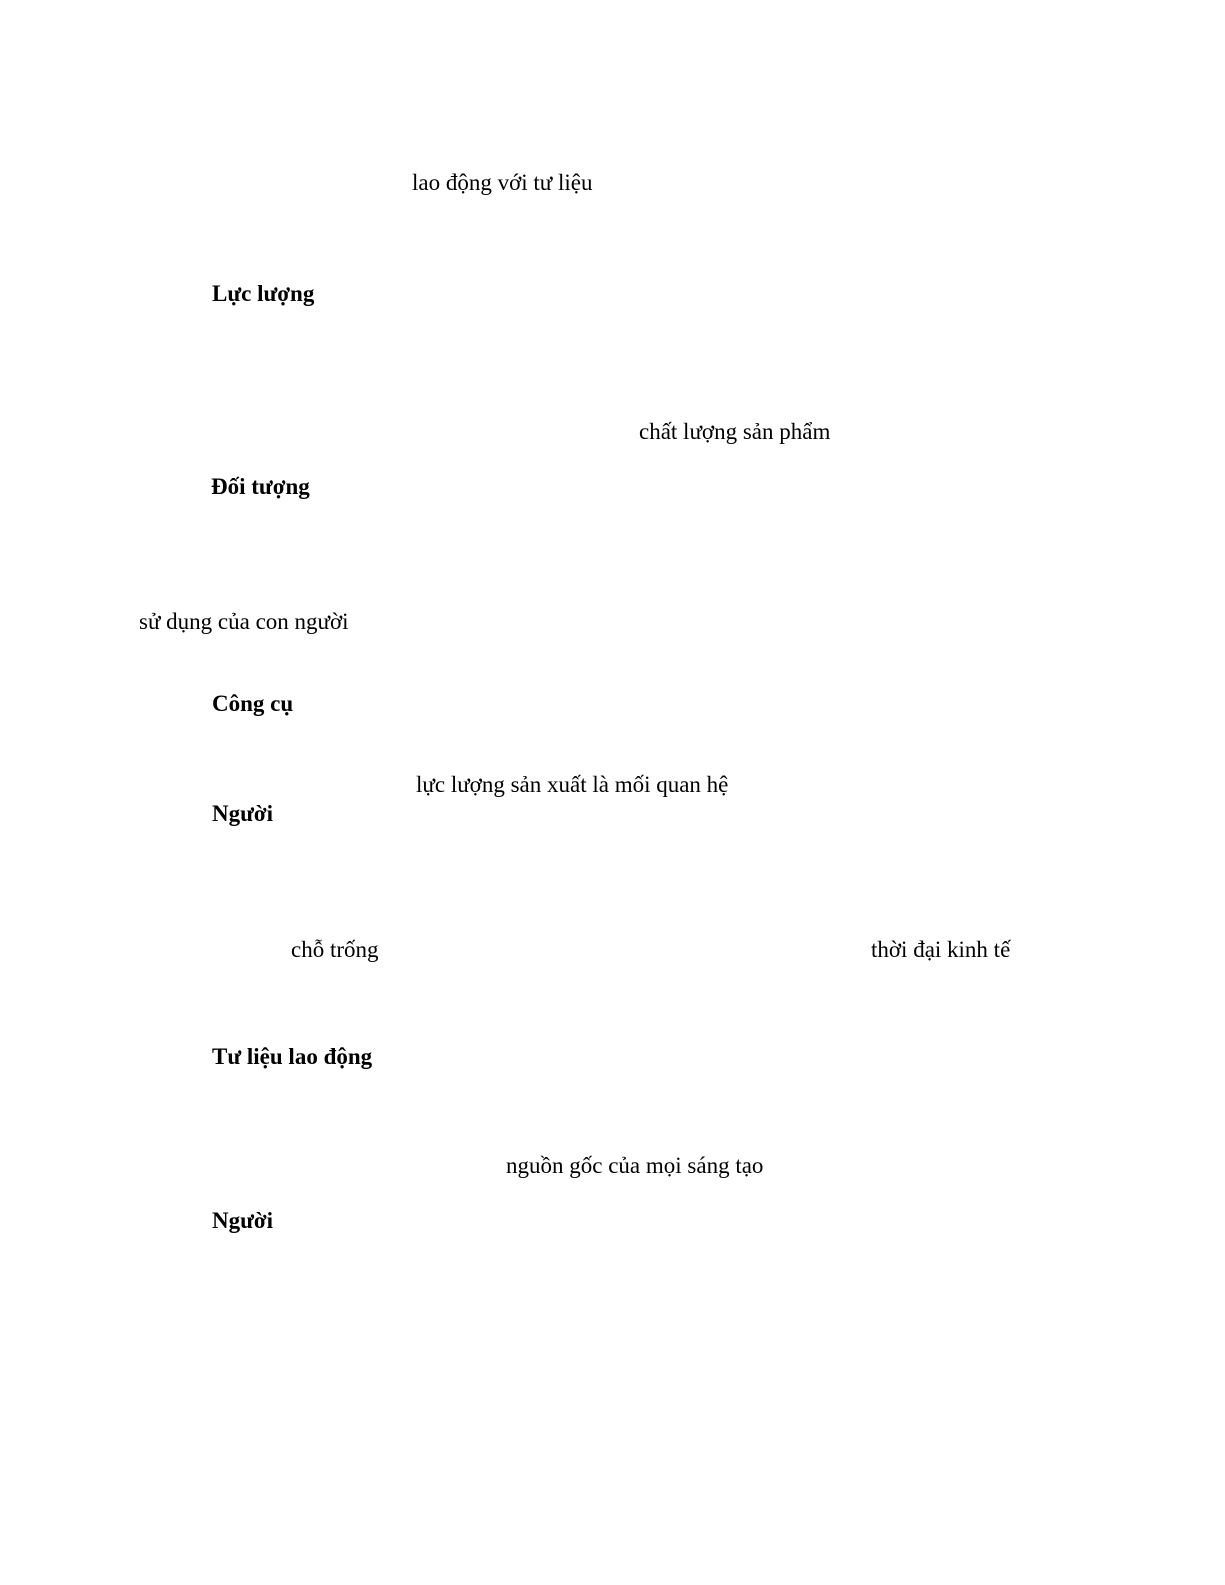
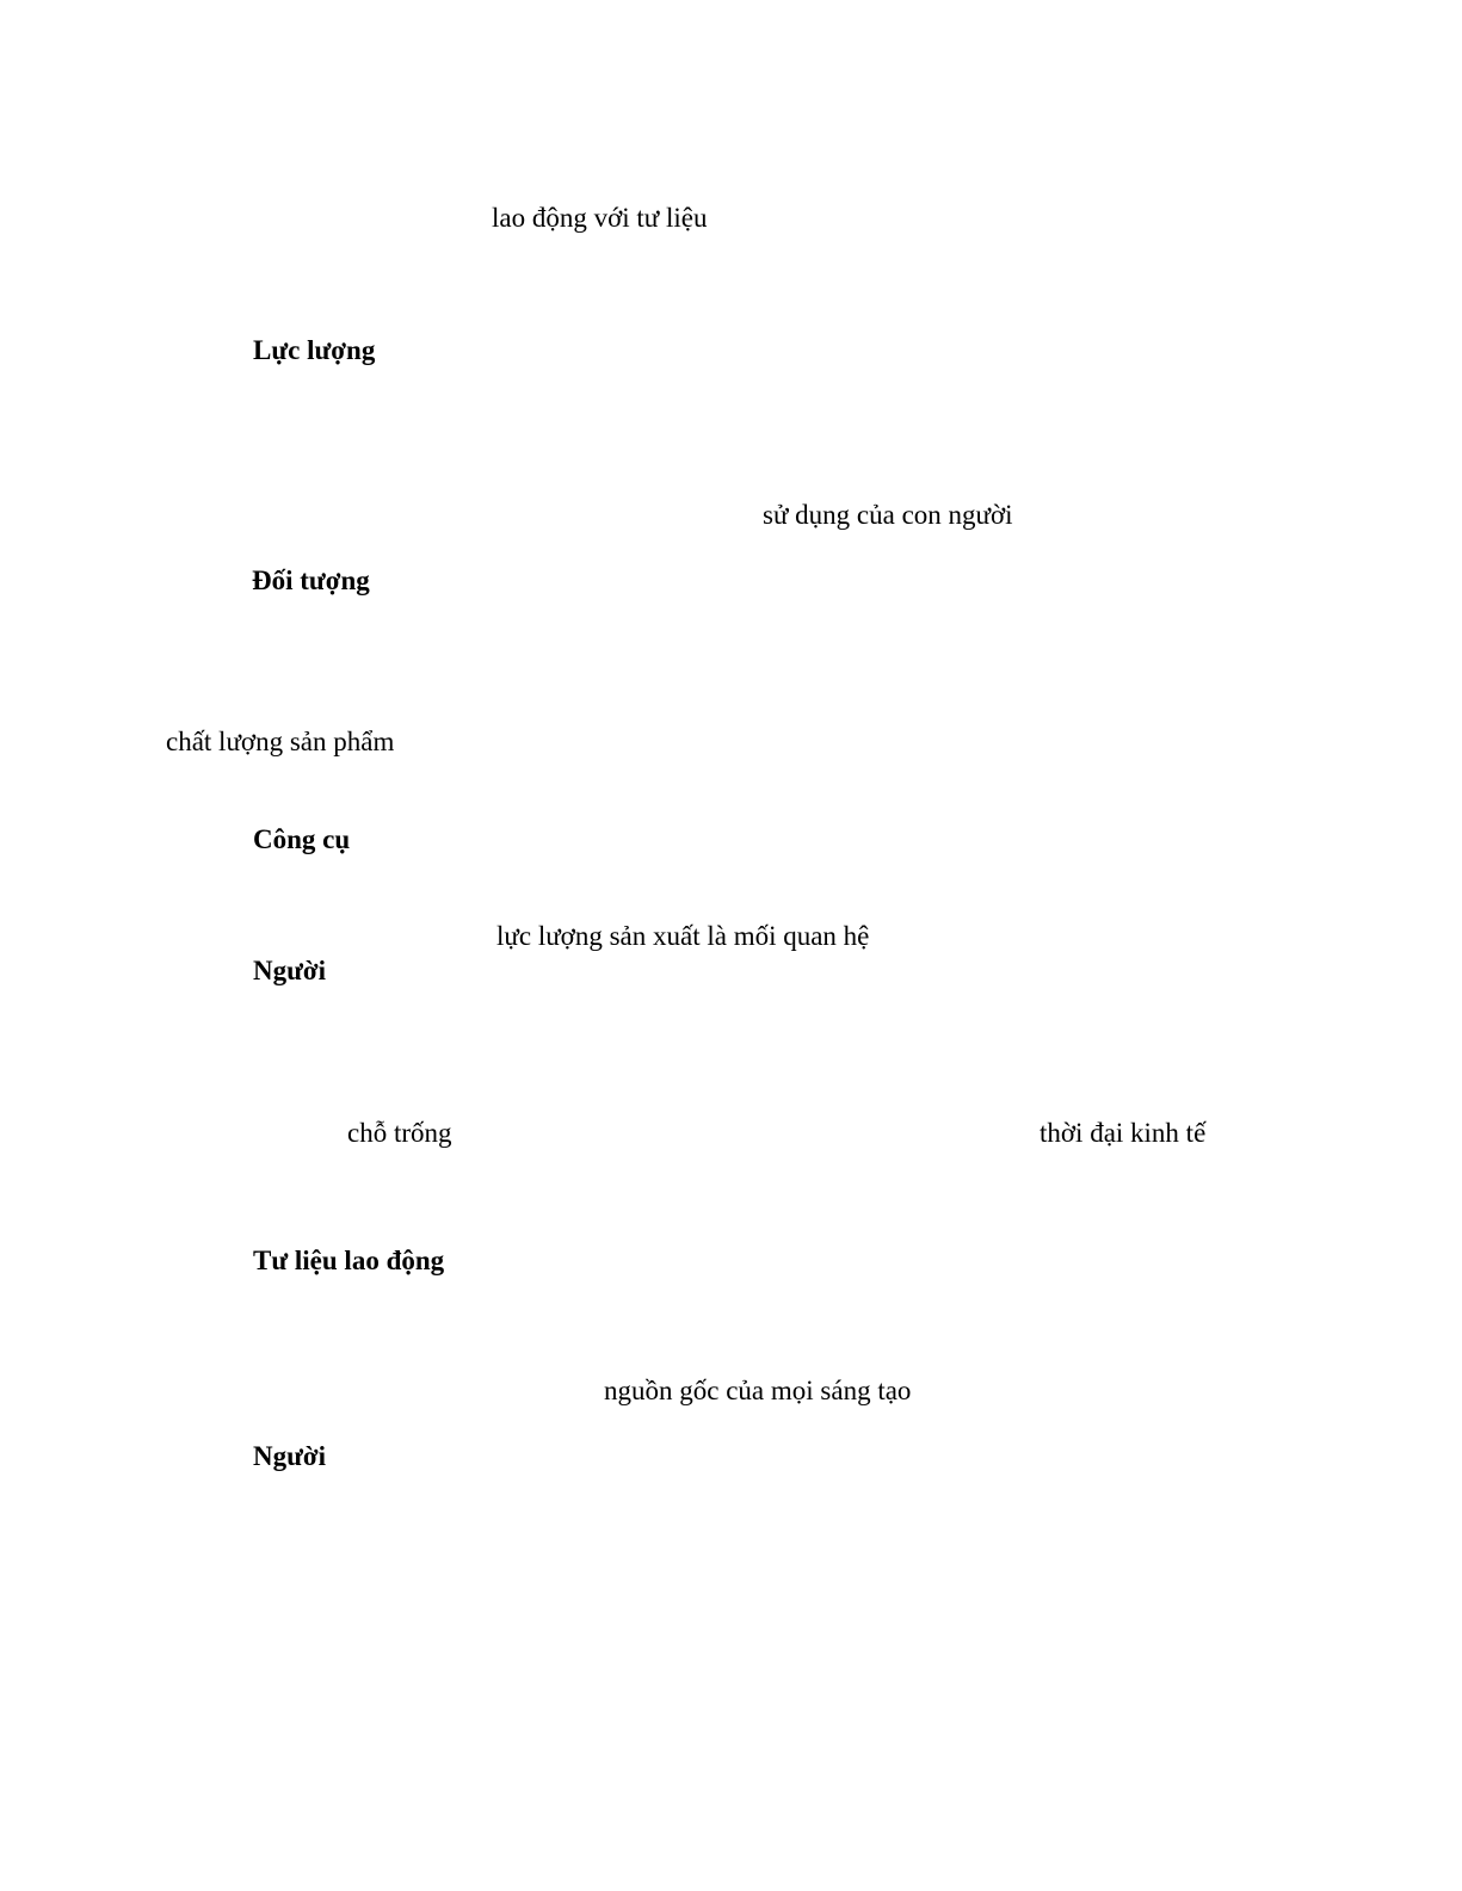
  lao động với tư liệu
  Lực lượng
- chất lượng sản phẩm
+ sử dụng của con người
  Đối tượng
- sử dụng của con người
+ chất lượng sản phẩm
  Công cụ
  lực lượng sản xuất là mối quan hệ
  Người
  chỗ trống
  thời đại kinh tế
  Tư liệu lao động
  nguồn gốc của mọi sáng tạo
  Người
